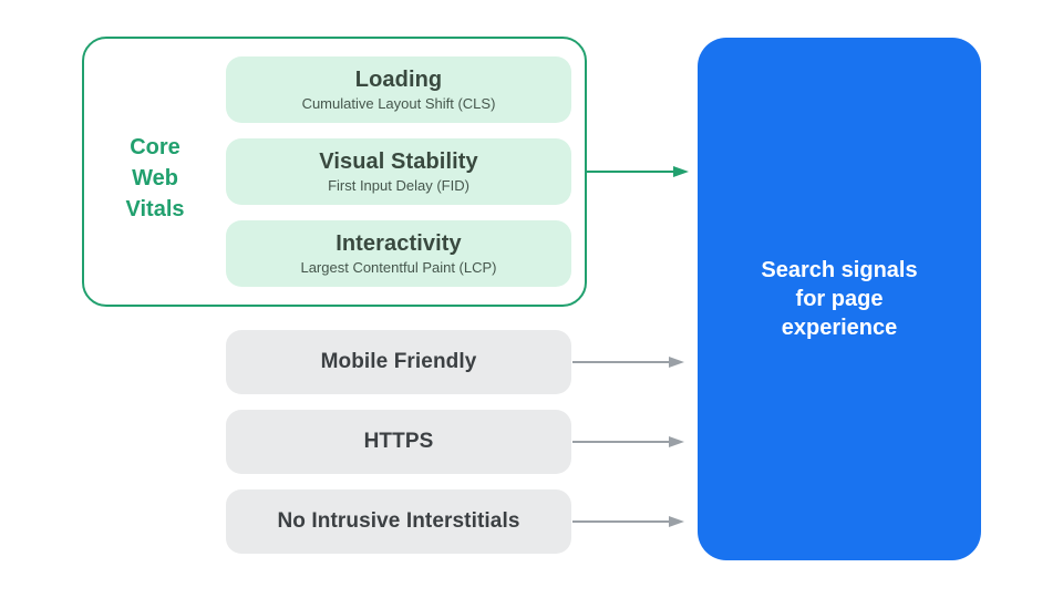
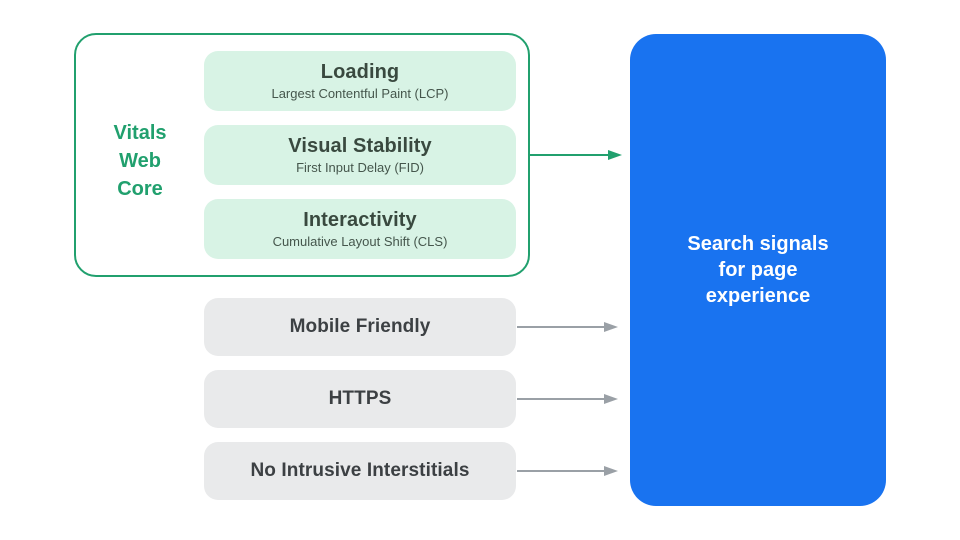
- Core
+ Vitals
  Web
- Vitals
+ Core
  Loading
- Cumulative Layout Shift (CLS)
+ Largest Contentful Paint (LCP)
  Visual Stability
  First Input Delay (FID)
  Interactivity
- Largest Contentful Paint (LCP)
+ Cumulative Layout Shift (CLS)
  Mobile Friendly
  HTTPS
  No Intrusive Interstitials
  Search signals
  for page
  experience
